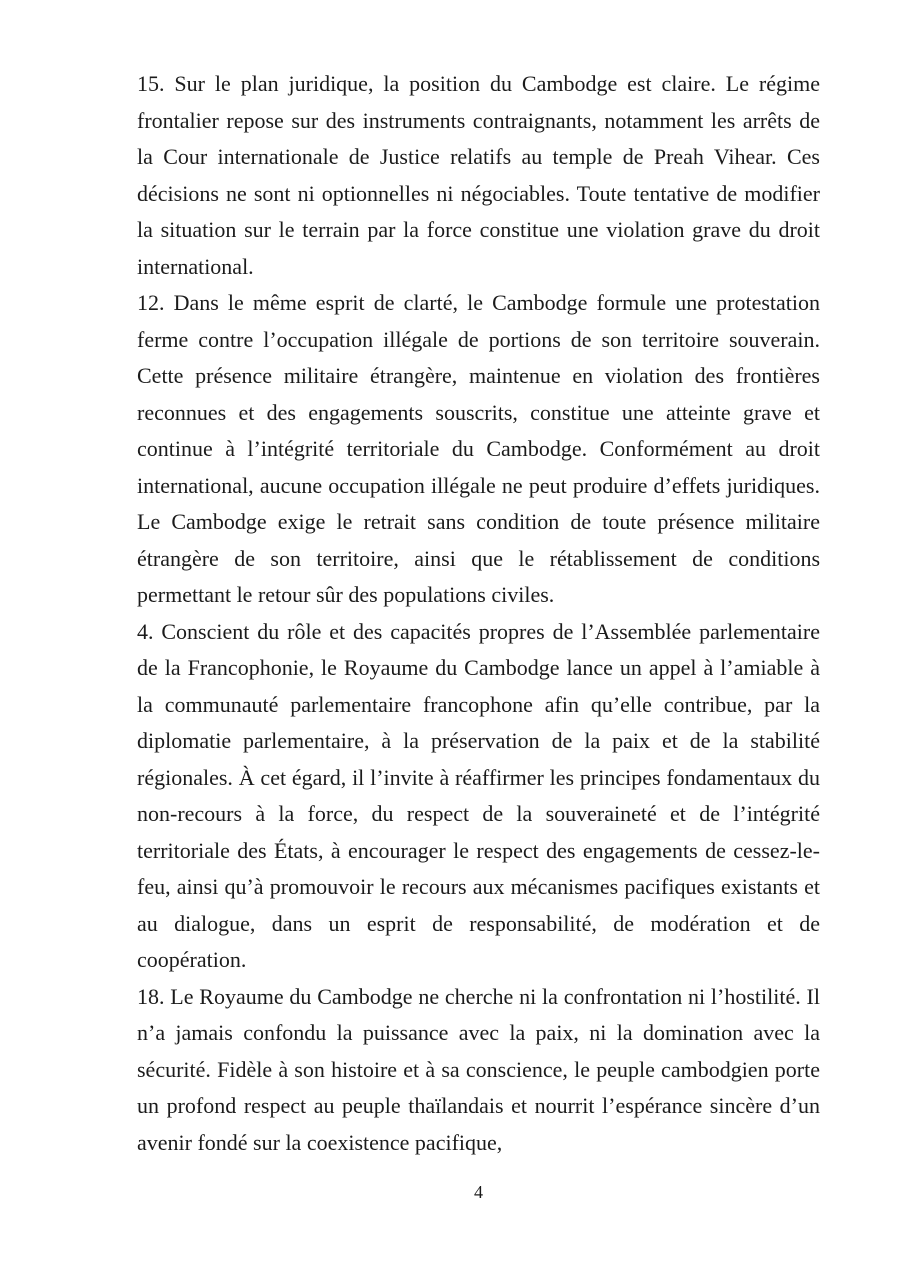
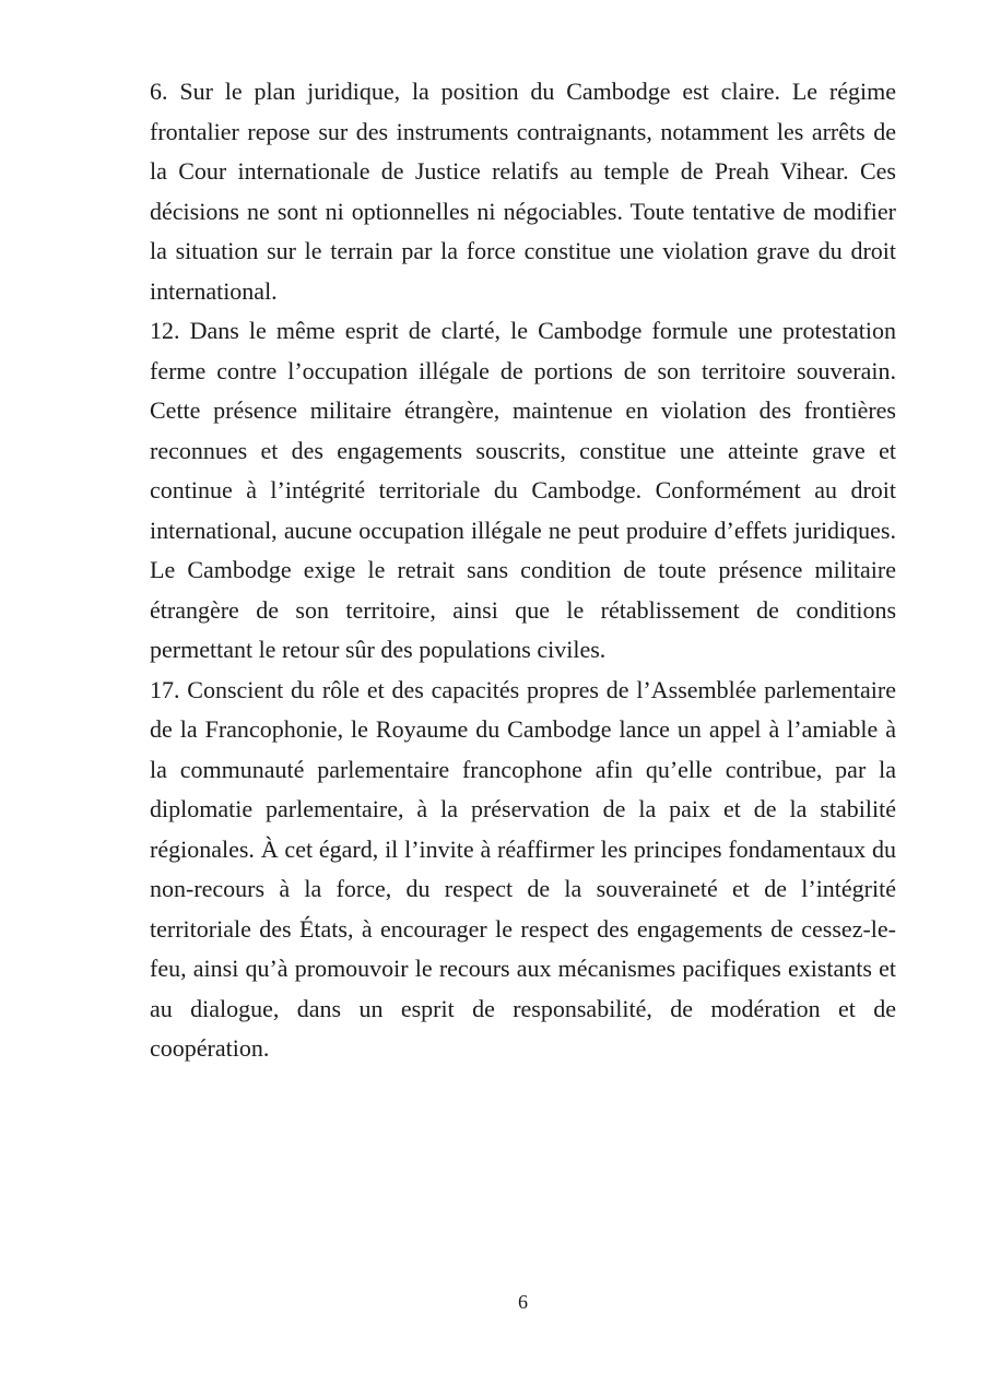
- 15. Sur le plan juridique, la position du Cambodge est claire. Le régime frontalier repose sur des instruments contraignants, notamment les arrêts de la Cour internationale de Justice relatifs au temple de Preah Vihear. Ces décisions ne sont ni optionnelles ni négociables. Toute tentative de modifier la situation sur le terrain par la force constitue une violation grave du droit international.
+ 6. Sur le plan juridique, la position du Cambodge est claire. Le régime frontalier repose sur des instruments contraignants, notamment les arrêts de la Cour internationale de Justice relatifs au temple de Preah Vihear. Ces décisions ne sont ni optionnelles ni négociables. Toute tentative de modifier la situation sur le terrain par la force constitue une violation grave du droit international.
  12. Dans le même esprit de clarté, le Cambodge formule une protestation ferme contre l’occupation illégale de portions de son territoire souverain. Cette présence militaire étrangère, maintenue en violation des frontières reconnues et des engagements souscrits, constitue une atteinte grave et continue à l’intégrité territoriale du Cambodge. Conformément au droit international, aucune occupation illégale ne peut produire d’effets juridiques. Le Cambodge exige le retrait sans condition de toute présence militaire étrangère de son territoire, ainsi que le rétablissement de conditions permettant le retour sûr des populations civiles.
- 4. Conscient du rôle et des capacités propres de l’Assemblée parlementaire de la Francophonie, le Royaume du Cambodge lance un appel à l’amiable à la communauté parlementaire francophone afin qu’elle contribue, par la diplomatie parlementaire, à la préservation de la paix et de la stabilité régionales. À cet égard, il l’invite à réaffirmer les principes fondamentaux du non-recours à la force, du respect de la souveraineté et de l’intégrité territoriale des États, à encourager le respect des engagements de cessez-le-feu, ainsi qu’à promouvoir le recours aux mécanismes pacifiques existants et au dialogue, dans un esprit de responsabilité, de modération et de coopération.
+ 17. Conscient du rôle et des capacités propres de l’Assemblée parlementaire de la Francophonie, le Royaume du Cambodge lance un appel à l’amiable à la communauté parlementaire francophone afin qu’elle contribue, par la diplomatie parlementaire, à la préservation de la paix et de la stabilité régionales. À cet égard, il l’invite à réaffirmer les principes fondamentaux du non-recours à la force, du respect de la souveraineté et de l’intégrité territoriale des États, à encourager le respect des engagements de cessez-le-feu, ainsi qu’à promouvoir le recours aux mécanismes pacifiques existants et au dialogue, dans un esprit de responsabilité, de modération et de coopération.
- 18. Le Royaume du Cambodge ne cherche ni la confrontation ni l’hostilité. Il n’a jamais confondu la puissance avec la paix, ni la domination avec la sécurité. Fidèle à son histoire et à sa conscience, le peuple cambodgien porte un profond respect au peuple thaïlandais et nourrit l’espérance sincère d’un avenir fondé sur la coexistence pacifique,
- 4
+ 6
